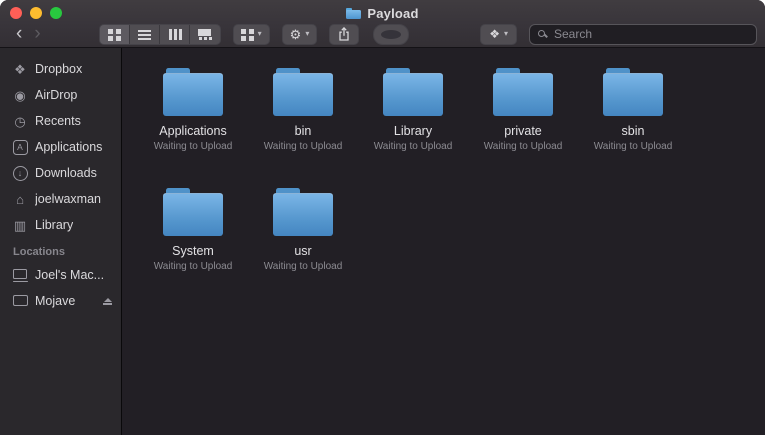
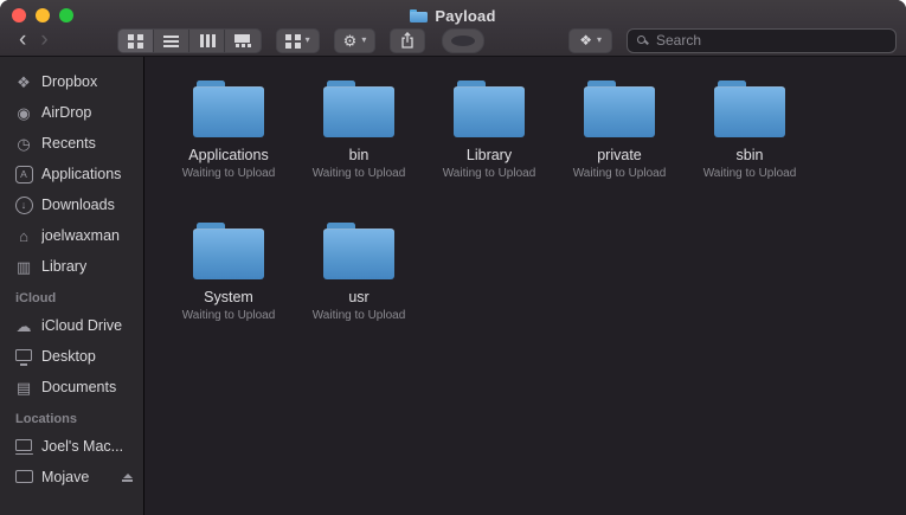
  Payload
  ‹
  ›
  ▾
  ⚙
  ▾
  ❖
  ▾
  Search
  ❖
  Dropbox
  ◉
  AirDrop
  ◷
  Recents
  Applications
  Downloads
  ⌂
  joelwaxman
  ▥
  Library
+ iCloud
+ ☁
+ iCloud Drive
+ Desktop
+ ▤
+ Documents
  Locations
  Joel's Mac...
  Mojave
  Applications
  Waiting to Upload
  bin
  Waiting to Upload
  Library
  Waiting to Upload
  private
  Waiting to Upload
  sbin
  Waiting to Upload
  System
  Waiting to Upload
  usr
  Waiting to Upload
